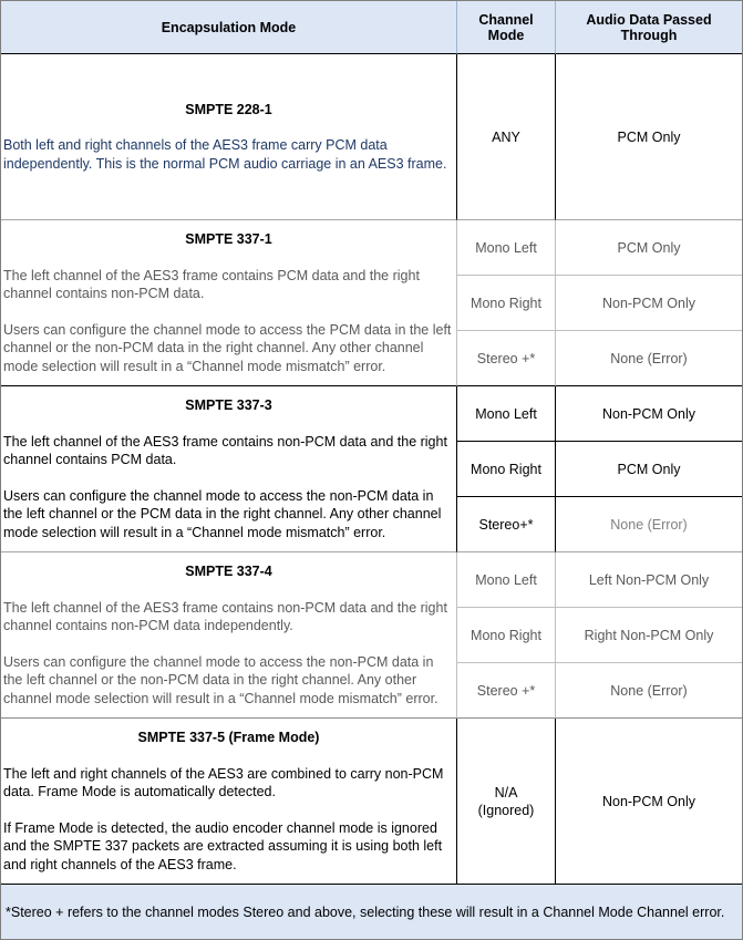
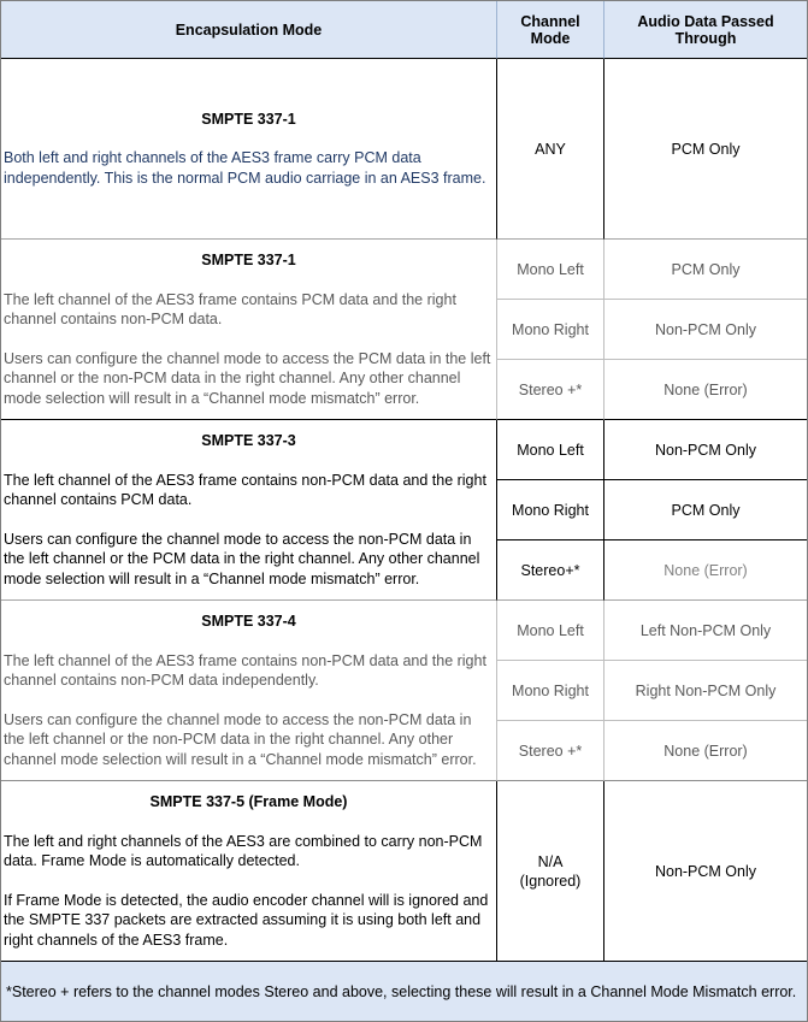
  Encapsulation Mode	Channel Mode	Audio Data Passed Through
- SMPTE 228-1 Both left and right channels of the AES3 frame carry PCM data independently. This is the normal PCM audio carriage in an AES3 frame.	ANY	PCM Only
+ SMPTE 337-1 Both left and right channels of the AES3 frame carry PCM data independently. This is the normal PCM audio carriage in an AES3 frame.	ANY	PCM Only
  SMPTE 337-1 The left channel of the AES3 frame contains PCM data and the right channel contains non-PCM data. Users can configure the channel mode to access the PCM data in the left channel or the non-PCM data in the right channel. Any other channel mode selection will result in a “Channel mode mismatch” error.	Mono Left	PCM Only
  Mono Right	Non-PCM Only
  Stereo +*	None (Error)
  SMPTE 337-3 The left channel of the AES3 frame contains non-PCM data and the right channel contains PCM data. Users can configure the channel mode to access the non-PCM data in the left channel or the PCM data in the right channel. Any other channel mode selection will result in a “Channel mode mismatch” error.	Mono Left	Non-PCM Only
  Mono Right	PCM Only
  Stereo+*	None (Error)
  SMPTE 337-4 The left channel of the AES3 frame contains non-PCM data and the right channel contains non-PCM data independently. Users can configure the channel mode to access the non-PCM data in the left channel or the non-PCM data in the right channel. Any other channel mode selection will result in a “Channel mode mismatch” error.	Mono Left	Left Non-PCM Only
  Mono Right	Right Non-PCM Only
  Stereo +*	None (Error)
- SMPTE 337-5 (Frame Mode) The left and right channels of the AES3 are combined to carry non-PCM data. Frame Mode is automatically detected. If Frame Mode is detected, the audio encoder channel mode is ignored and the SMPTE 337 packets are extracted assuming it is using both left and right channels of the AES3 frame.	N/A (Ignored)	Non-PCM Only
+ SMPTE 337-5 (Frame Mode) The left and right channels of the AES3 are combined to carry non-PCM data. Frame Mode is automatically detected. If Frame Mode is detected, the audio encoder channel will is ignored and the SMPTE 337 packets are extracted assuming it is using both left and right channels of the AES3 frame.	N/A (Ignored)	Non-PCM Only
- *Stereo + refers to the channel modes Stereo and above, selecting these will result in a Channel Mode Channel error.
+ *Stereo + refers to the channel modes Stereo and above, selecting these will result in a Channel Mode Mismatch error.
